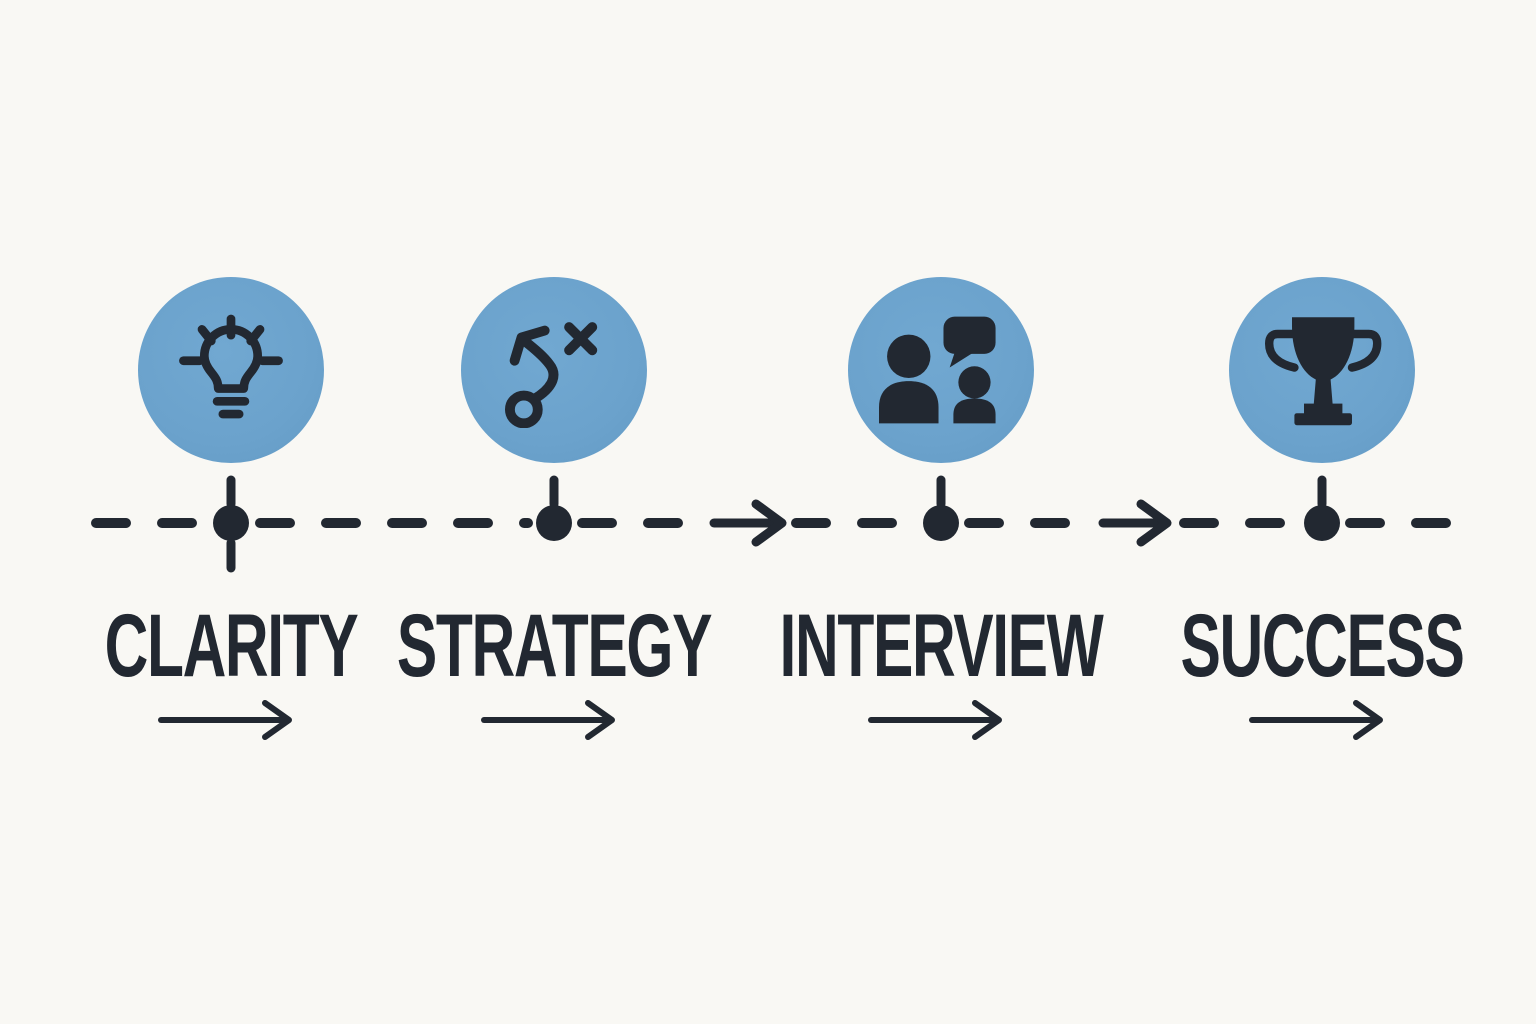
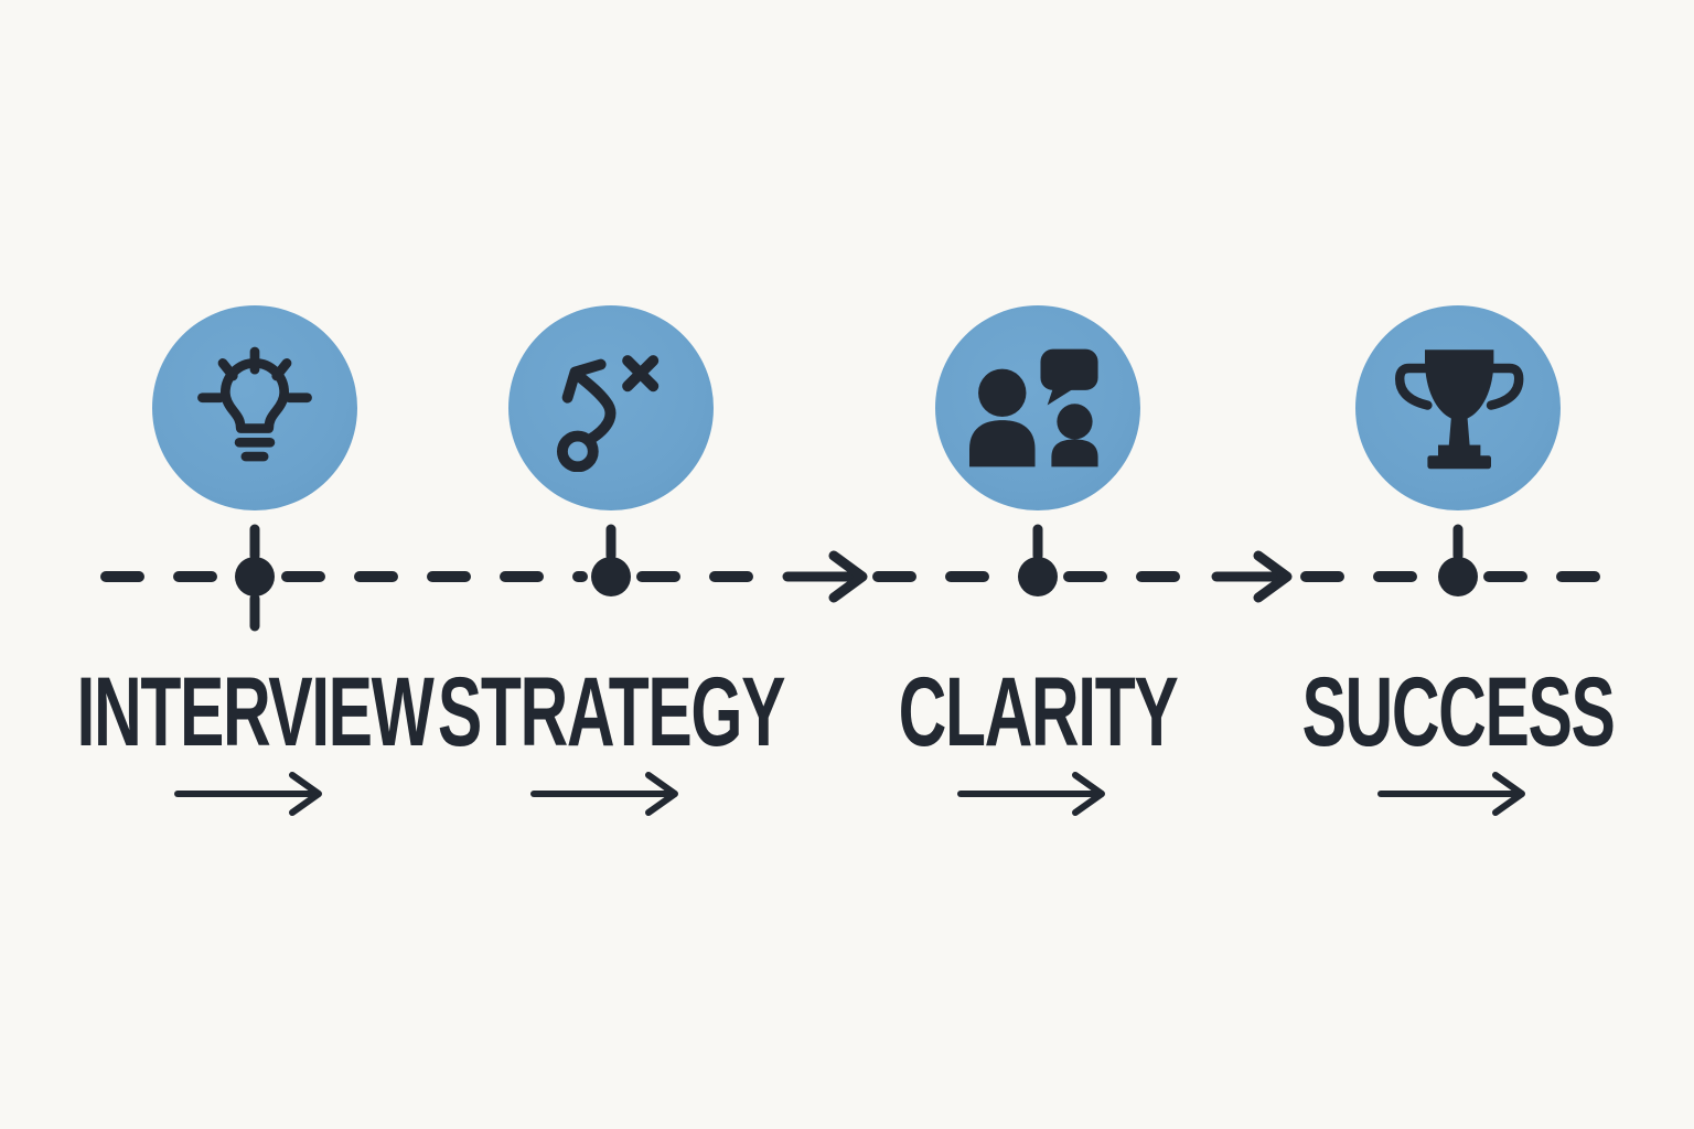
- CLARITY
+ INTERVIEW
  STRATEGY
- INTERVIEW
+ CLARITY
  SUCCESS
